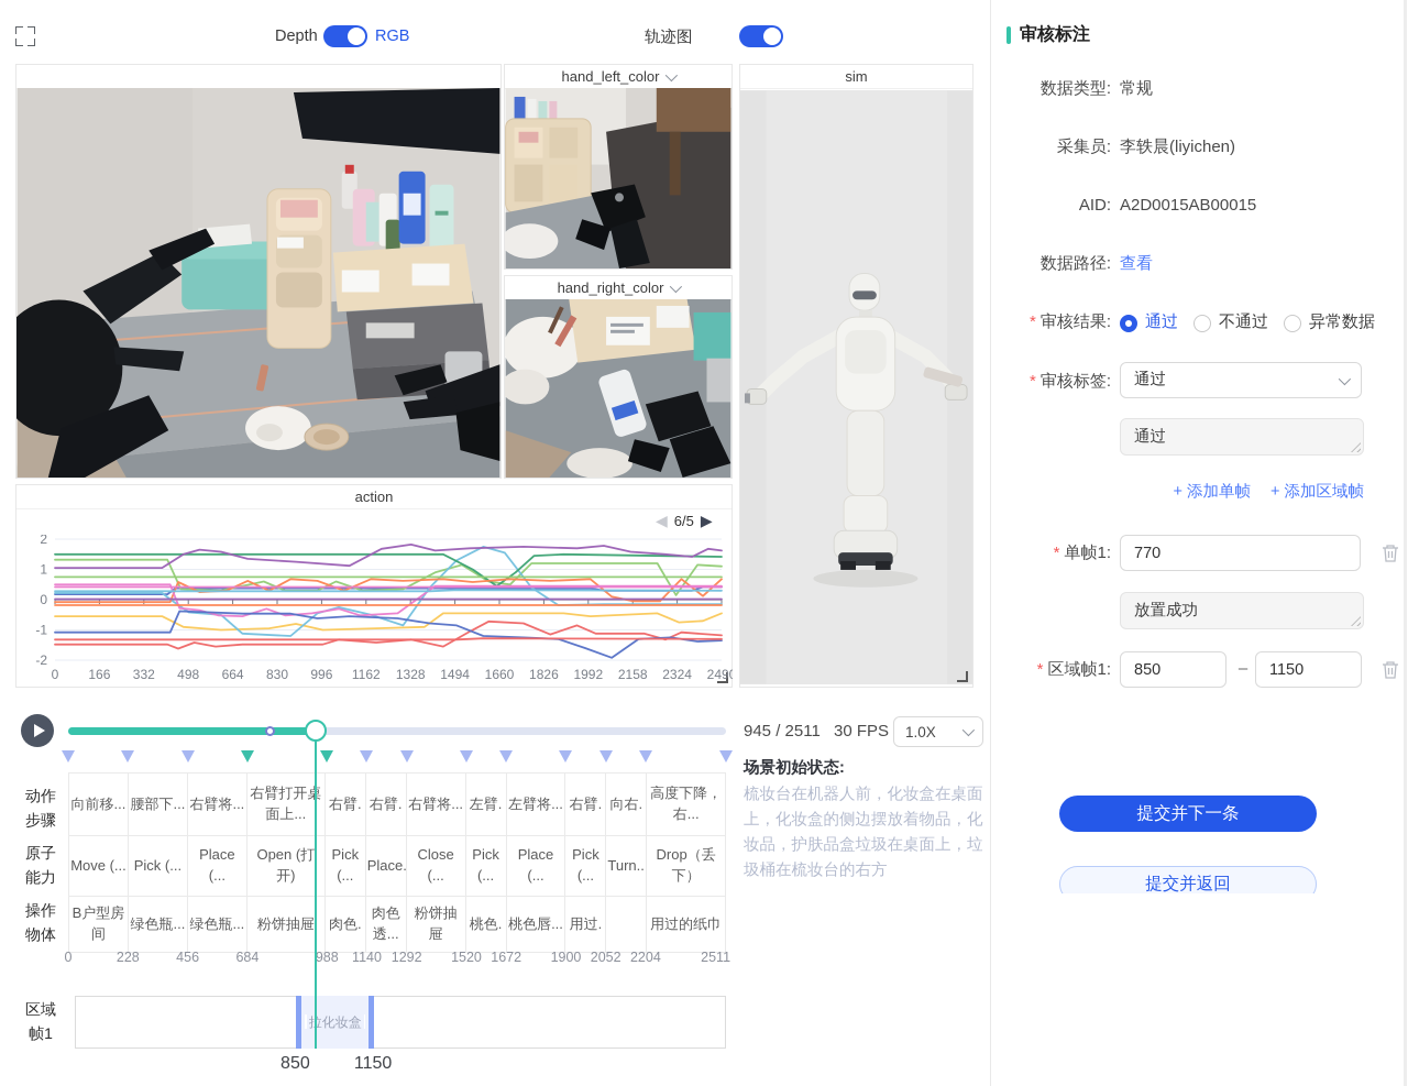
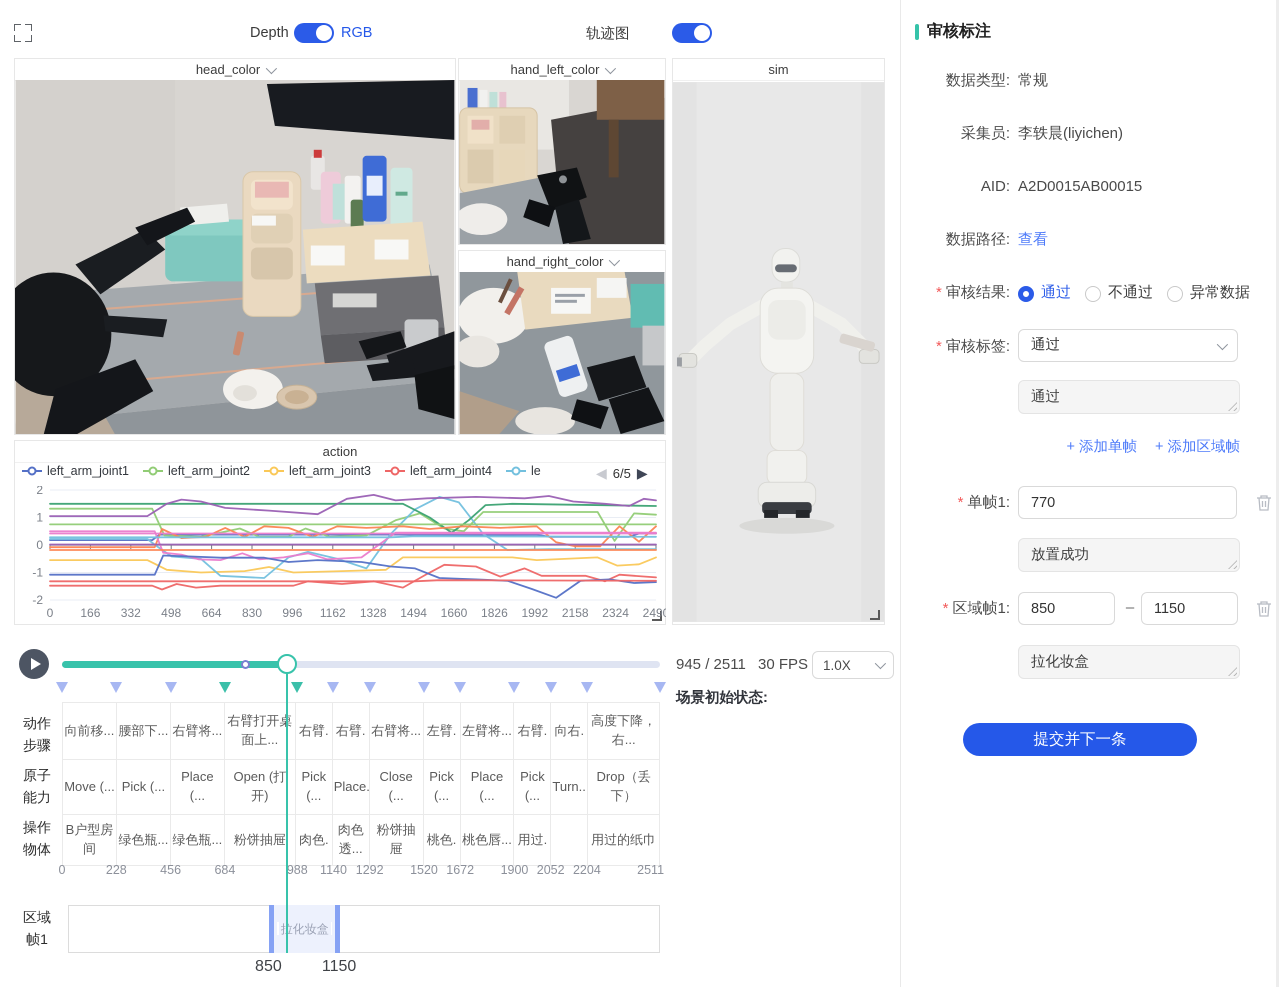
  Depth
  RGB
  轨迹图
+ head_color
  hand_left_color
  hand_right_color
  sim
  action
+ left_arm_joint1
+ left_arm_joint2
+ left_arm_joint3
+ left_arm_joint4
+ le
  ◀
  6/5
  ▶
  2
  1
  0
  -1
  -2
  0
  166
  332
  498
  664
  830
  996
  1162
  1328
  1494
  1660
  1826
  1992
  2158
  2324
  249
  945 / 2511
  30 FPS
  1.0X
  动作
  步骤
  原子
  能力
  操作
  物体
  向前移...	腰部下...	右臂将...	右臂打开面上...	右臂.	右臂.	右臂将...	左臂.	左臂将...	右臂.	向右.	高度下降，右...
  Move (...	Pick (...	Place (...	Open (打开)	Pick (...	Place.	Close (...	Pick (...	Place (...	Pick (...	Turn..	Drop（丢下）
  B户型房间	绿色瓶...	绿色瓶...	粉饼抽屉	肉色.	肉色透...	粉饼抽屉	桃色.	桃色唇...	用过.		用过的纸巾
  0
  228
  456
  684
  988
  1140
  1292
  1520
  1672
  1900
  2052
  2204
  2511
  场景初始状态:
- 梳妆台在机器人前，化妆盒在桌面上，化妆盒的侧边摆放着物品，化妆品，护肤品盒垃圾在桌面上，垃圾桶在梳妆台的右方
  区域
  帧1
  化妆盒
  850
  1150
  审核标注
  数据类型:
  常规
  采集员:
  李轶晨(liyichen)
  AID:
  A2D0015AB00015
  数据路径:
  查看
  * 审核结果:
  通过
  不通过
  异常数据
  * 审核标签:
  通过
  通过
  + 添加单帧
  + 添加区域帧
  * 单帧1:
  770
  放置成功
  * 区域帧1:
  850
  –
  1150
+ 拉化妆盒
  提交并下一条
- 提交并返回
